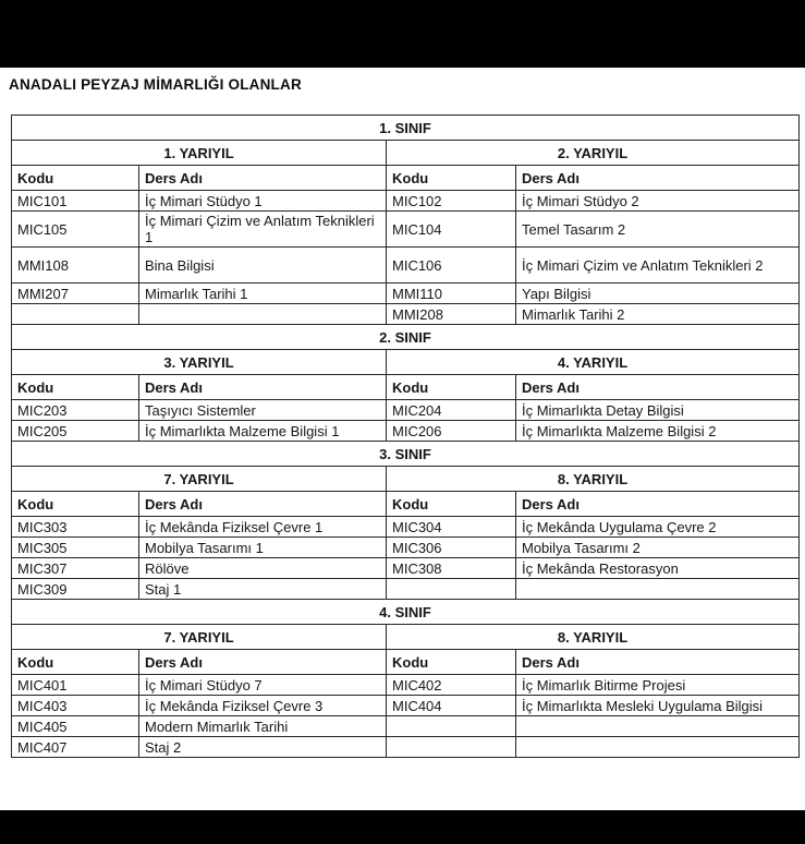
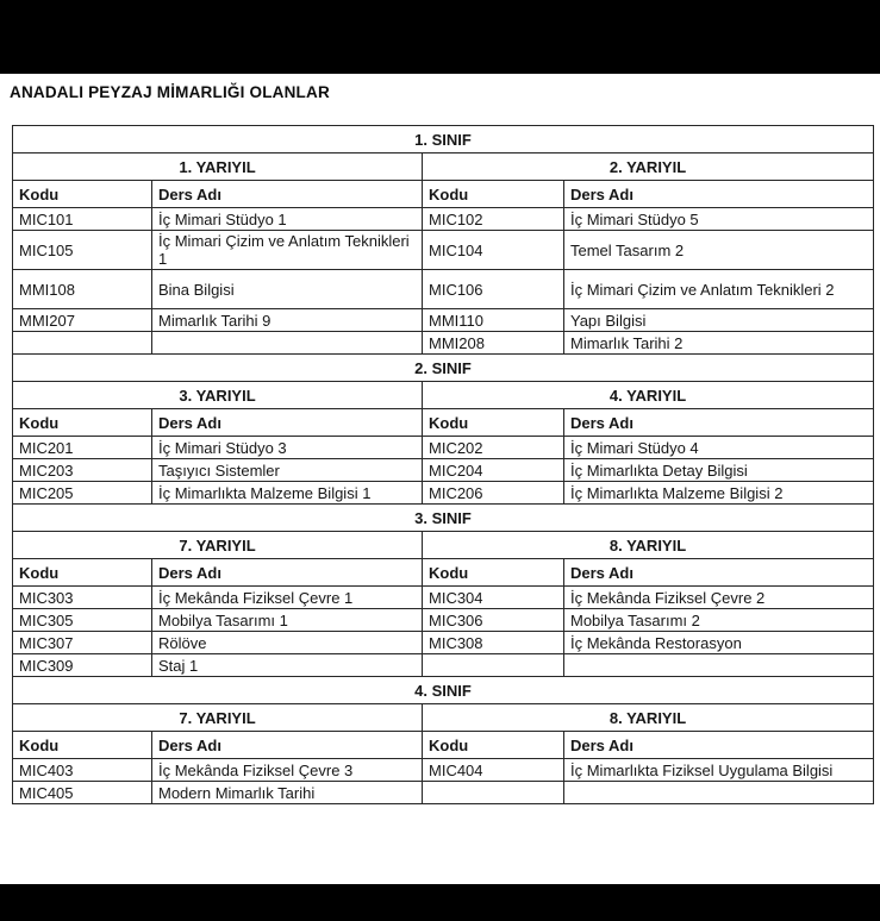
  ANADALI PEYZAJ MİMARLIĞI OLANLAR
  1. SINIF
  1. YARIYIL	2. YARIYIL
  Kodu	Ders Adı	Kodu	Ders Adı
- MIC101	İç Mimari Stüdyo 1	MIC102	İç Mimari Stüdyo 2
+ MIC101	İç Mimari Stüdyo 1	MIC102	İç Mimari Stüdyo 5
  MIC105	İç Mimari Çizim ve Anlatım Teknikleri 1	MIC104	Temel Tasarım 2
  MMI108	Bina Bilgisi	MIC106	İç Mimari Çizim ve Anlatım Teknikleri 2
- MMI207	Mimarlık Tarihi 1	MMI110	Yapı Bilgisi
+ MMI207	Mimarlık Tarihi 9	MMI110	Yapı Bilgisi
  		MMI208	Mimarlık Tarihi 2
  2. SINIF
  3. YARIYIL	4. YARIYIL
  Kodu	Ders Adı	Kodu	Ders Adı
+ MIC201	İç Mimari Stüdyo 3	MIC202	İç Mimari Stüdyo 4
  MIC203	Taşıyıcı Sistemler	MIC204	İç Mimarlıkta Detay Bilgisi
  MIC205	İç Mimarlıkta Malzeme Bilgisi 1	MIC206	İç Mimarlıkta Malzeme Bilgisi 2
  3. SINIF
  7. YARIYIL	8. YARIYIL
  Kodu	Ders Adı	Kodu	Ders Adı
- MIC303	İç Mekânda Fiziksel Çevre 1	MIC304	İç Mekânda Uygulama Çevre 2
+ MIC303	İç Mekânda Fiziksel Çevre 1	MIC304	İç Mekânda Fiziksel Çevre 2
  MIC305	Mobilya Tasarımı 1	MIC306	Mobilya Tasarımı 2
  MIC307	Rölöve	MIC308	İç Mekânda Restorasyon
  MIC309	Staj 1
  4. SINIF
  7. YARIYIL	8. YARIYIL
  Kodu	Ders Adı	Kodu	Ders Adı
- MIC401	İç Mimari Stüdyo 7	MIC402	İç Mimarlık Bitirme Projesi
- MIC403	İç Mekânda Fiziksel Çevre 3	MIC404	İç Mimarlıkta Mesleki Uygulama Bilgisi
+ MIC403	İç Mekânda Fiziksel Çevre 3	MIC404	İç Mimarlıkta Fiziksel Uygulama Bilgisi
  MIC405	Modern Mimarlık Tarihi
- MIC407	Staj 2
